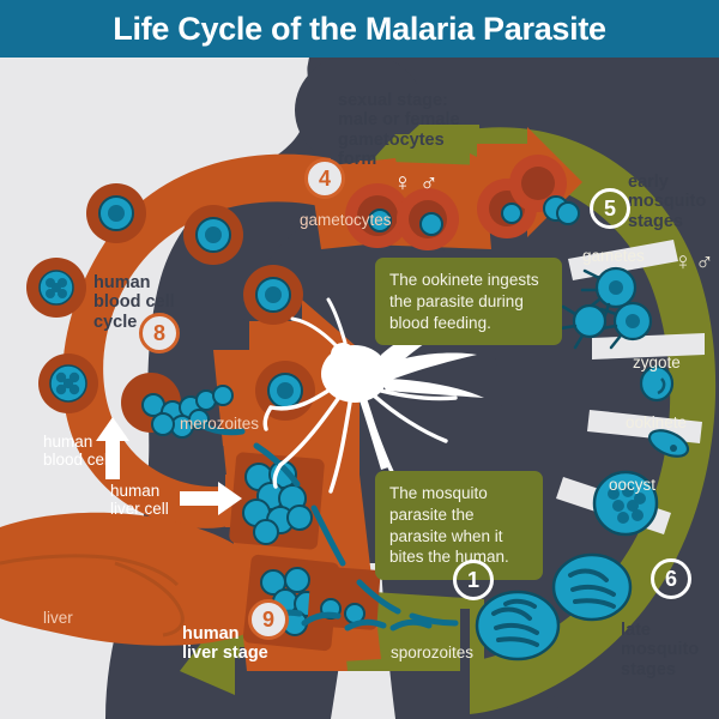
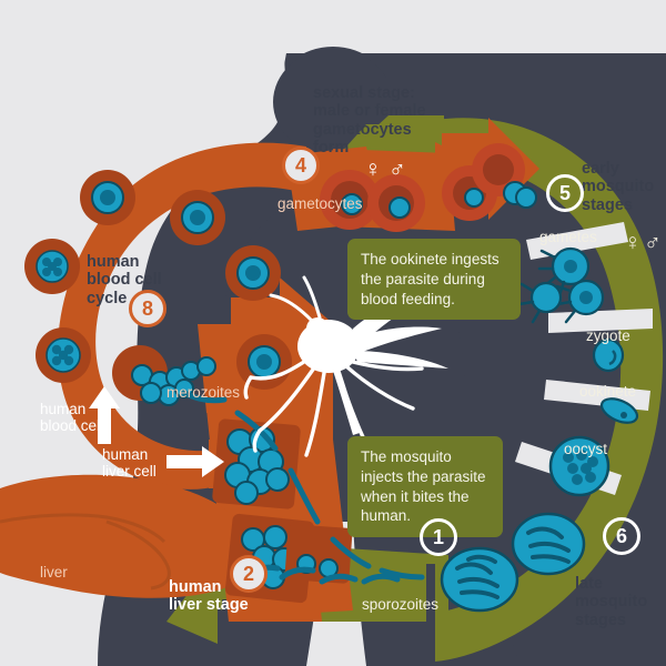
- Life Cycle of the Malaria Parasite
  male or female
  gametocytes
  form
  gametocytes
  ♀
  ♂
  early
  mosquito
  stages
  gametes
  ♀
  ♂
  zygote
  ookinete
  oocyst
  late
  sporozoites
  merozoites
  human
  blood cell
  cycle
  human
  blood cell
  human
  liver cell
  liver
  human
  liver stage
  The ookinete ingests the parasite during blood feeding.
- The mosquito parasite the parasite when it bites the human.
+ The mosquito injects the parasite when it bites the human.
  1
- 9
+ 2
  8
  4
  5
  6
